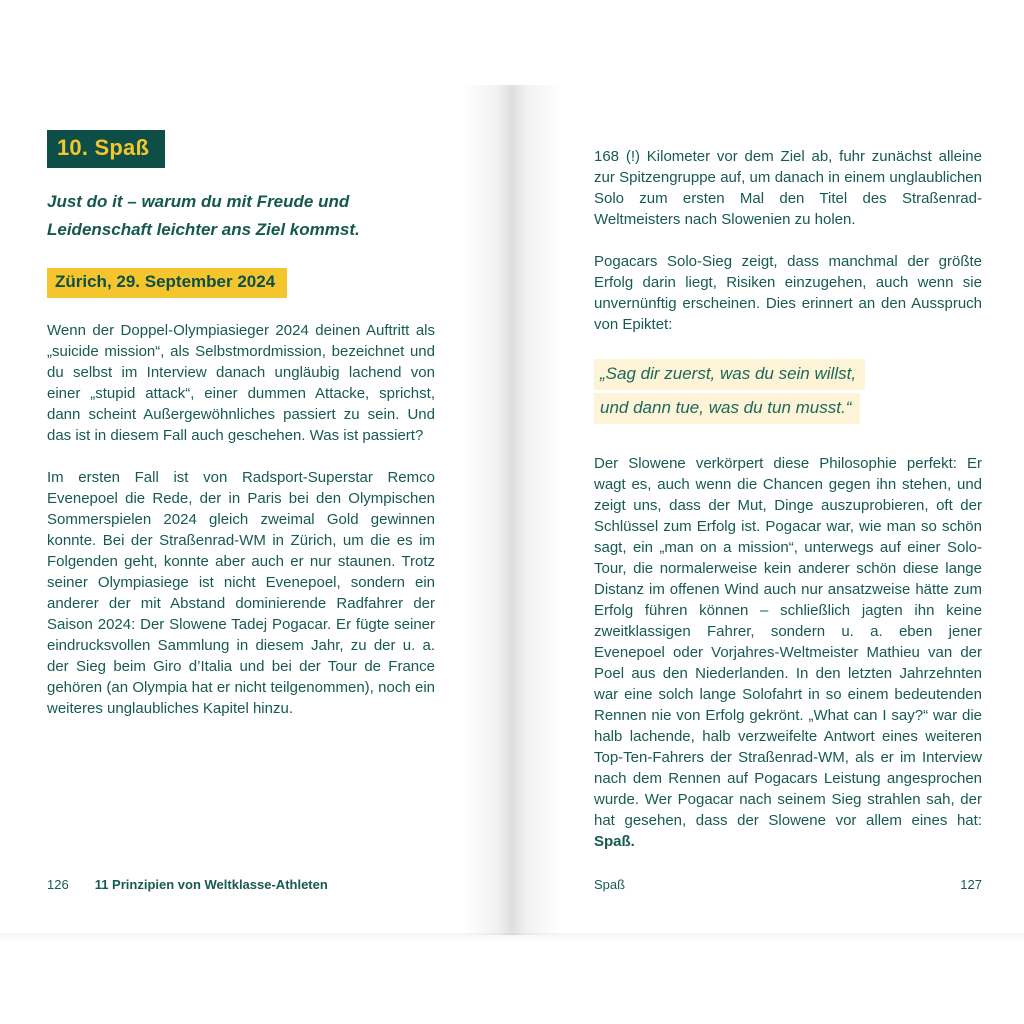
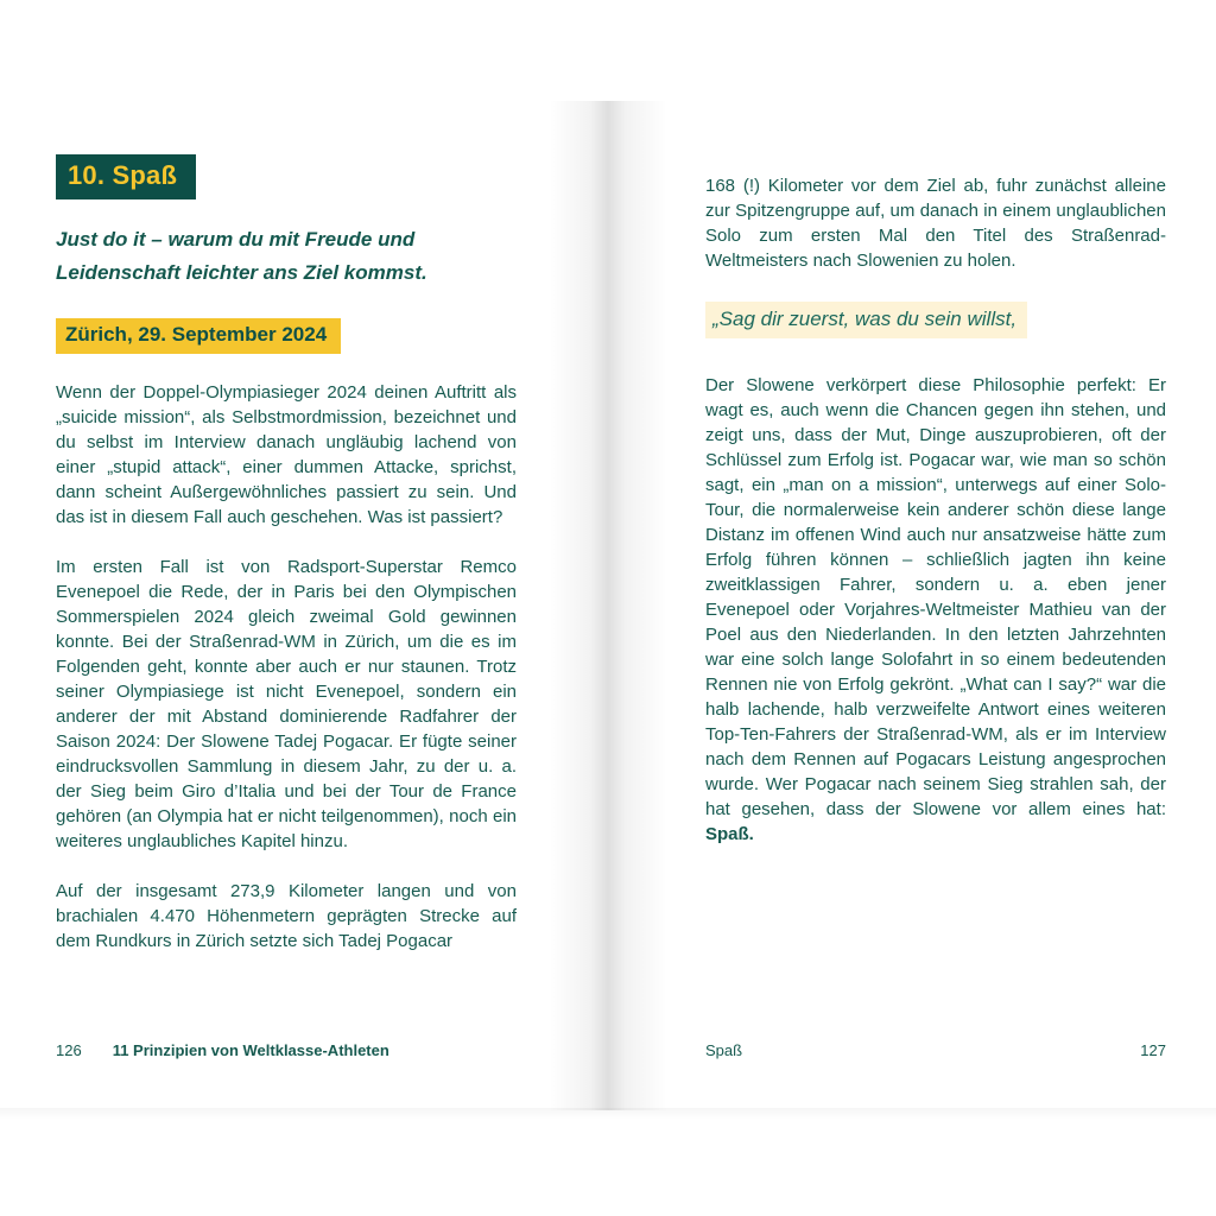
  10. Spaß
  Just do it – warum du mit Freude und Leidenschaft leichter ans Ziel kommst.
  Zürich, 29. September 2024
  Wenn der Doppel-Olympiasieger 2024 deinen Auftritt als „suicide mission“, als Selbstmordmission, bezeichnet und du selbst im Interview danach ungläubig lachend von einer „stupid attack“, einer dummen Attacke, sprichst, dann scheint Außergewöhnliches passiert zu sein. Und das ist in diesem Fall auch geschehen. Was ist passiert?
  Im ersten Fall ist von Radsport-Superstar Remco Evenepoel die Rede, der in Paris bei den Olympischen Sommerspielen 2024 gleich zweimal Gold gewinnen konnte. Bei der Straßenrad-WM in Zürich, um die es im Folgenden geht, konnte aber auch er nur staunen. Trotz seiner Olympiasiege ist nicht Evenepoel, sondern ein anderer der mit Abstand dominierende Radfahrer der Saison 2024: Der Slowene Tadej Pogacar. Er fügte seiner eindrucksvollen Sammlung in diesem Jahr, zu der u. a. der Sieg beim Giro d’Italia und bei der Tour de France gehören (an Olympia hat er nicht teilgenommen), noch ein weiteres unglaubliches Kapitel hinzu.
+ Auf der insgesamt 273,9 Kilometer langen und von brachialen 4.470 Höhenmetern geprägten Strecke auf dem Rundkurs in Zürich setzte sich Tadej Pogacar
  168 (!) Kilometer vor dem Ziel ab, fuhr zunächst alleine zur Spitzengruppe auf, um danach in einem unglaublichen Solo zum ersten Mal den Titel des Straßenrad-Weltmeisters nach Slowenien zu holen.
- Pogacars Solo-Sieg zeigt, dass manchmal der größte Erfolg darin liegt, Risiken einzugehen, auch wenn sie unvernünftig erscheinen. Dies erinnert an den Ausspruch von Epiktet:
  „Sag dir zuerst, was du sein willst,
- und dann tue, was du tun musst.“
  Der Slowene verkörpert diese Philosophie perfekt: Er wagt es, auch wenn die Chancen gegen ihn stehen, und zeigt uns, dass der Mut, Dinge auszuprobieren, oft der Schlüssel zum Erfolg ist. Pogacar war, wie man so schön sagt, ein „man on a mission“, unterwegs auf einer Solo-Tour, die normalerweise kein anderer schön diese lange Distanz im offenen Wind auch nur ansatzweise hätte zum Erfolg führen können – schließlich jagten ihn keine zweitklassigen Fahrer, sondern u. a. eben jener Evenepoel oder Vorjahres-Weltmeister Mathieu van der Poel aus den Niederlanden. In den letzten Jahrzehnten war eine solch lange Solofahrt in so einem bedeutenden Rennen nie von Erfolg gekrönt. „What can I say?“ war die halb lachende, halb verzweifelte Antwort eines weiteren Top-Ten-Fahrers der Straßenrad-WM, als er im Interview nach dem Rennen auf Pogacars Leistung angesprochen wurde. Wer Pogacar nach seinem Sieg strahlen sah, der hat gesehen, dass der Slowene vor allem eines hat: Spaß.
  126
  11 Prinzipien von Weltklasse-Athleten
  Spaß
  127
